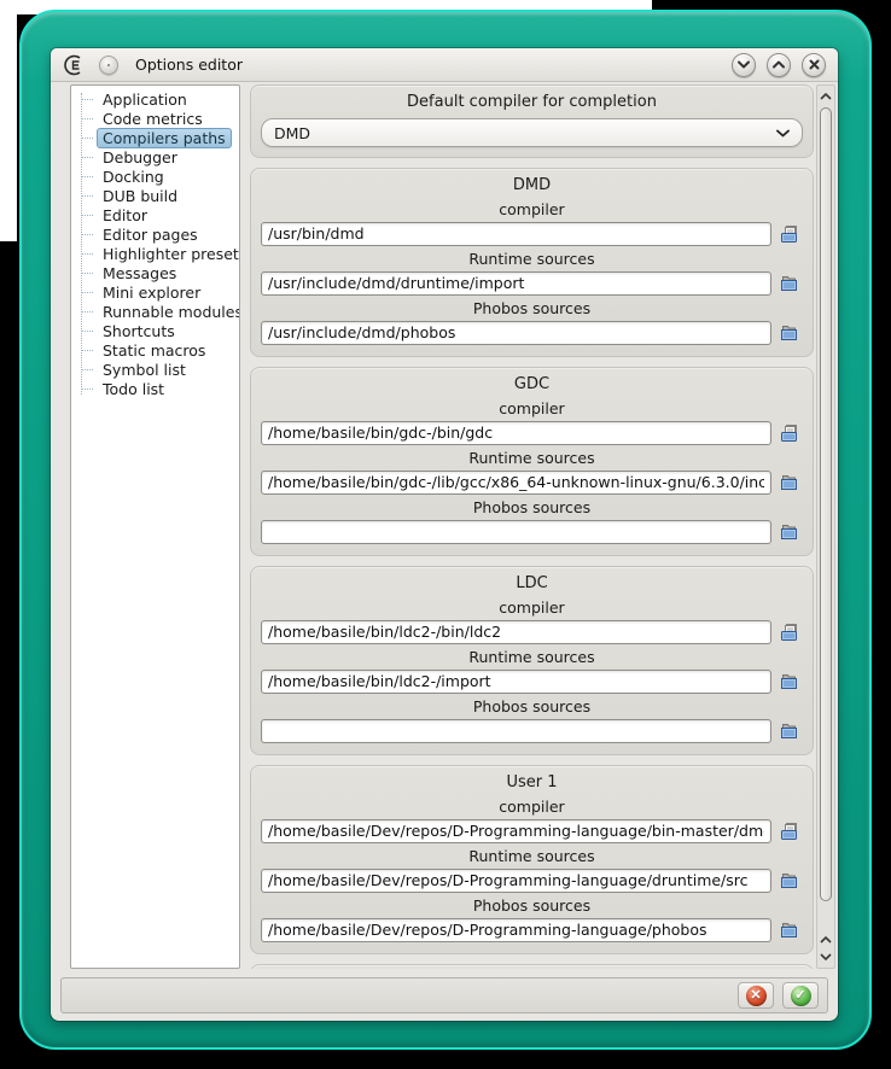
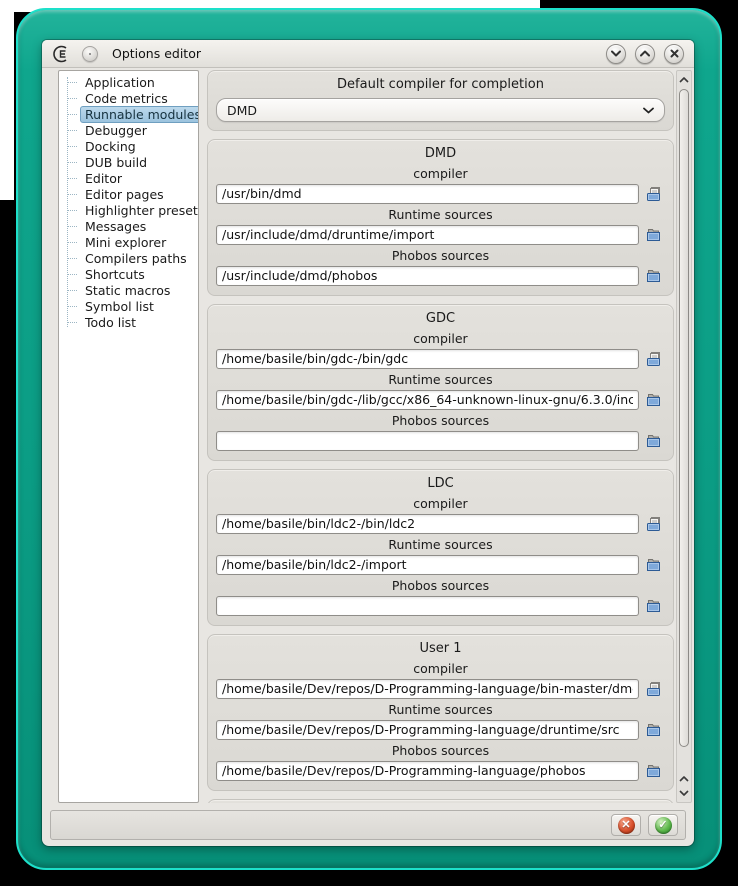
  Options editor
  Application
  Code metrics
- Compilers paths
+ Runnable modules
  Debugger
  Docking
  DUB build
  Editor
  Editor pages
  Highlighter preset
  Messages
  Mini explorer
- Runnable modules
+ Compilers paths
  Shortcuts
  Static macros
  Symbol list
  Todo list
  Default compiler for completion
  DMD
  DMD
  compiler
  /usr/bin/dmd
  Runtime sources
  /usr/include/dmd/druntime/import
  Phobos sources
  /usr/include/dmd/phobos
  GDC
  compiler
  /home/basile/bin/gdc-/bin/gdc
  Runtime sources
  /home/basile/bin/gdc-/lib/gcc/x86_64-unknown-linux-gnu/6.3.0/inc
  Phobos sources
  LDC
  compiler
  /home/basile/bin/ldc2-/bin/ldc2
  Runtime sources
  /home/basile/bin/ldc2-/import
  Phobos sources
  User 1
  compiler
  /home/basile/Dev/repos/D-Programming-language/bin-master/dm
  Runtime sources
  /home/basile/Dev/repos/D-Programming-language/druntime/src
  Phobos sources
  /home/basile/Dev/repos/D-Programming-language/phobos
  ✕
  ✓
